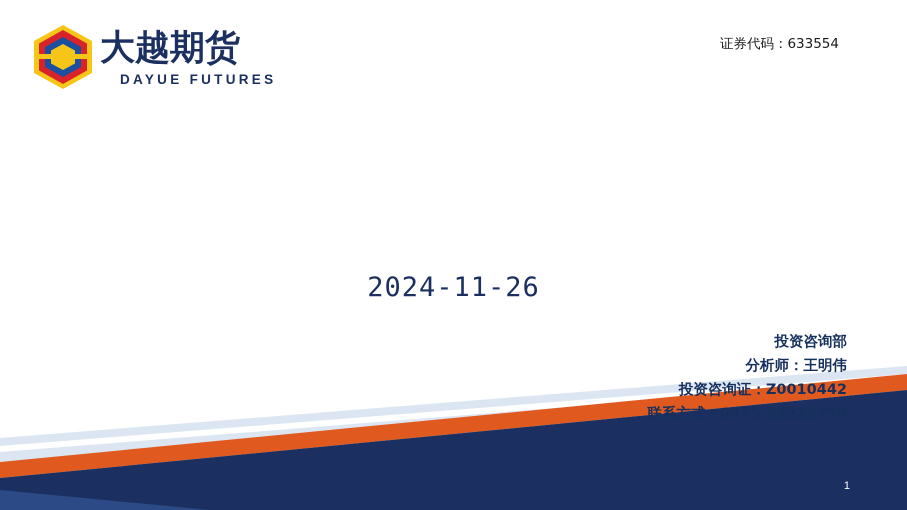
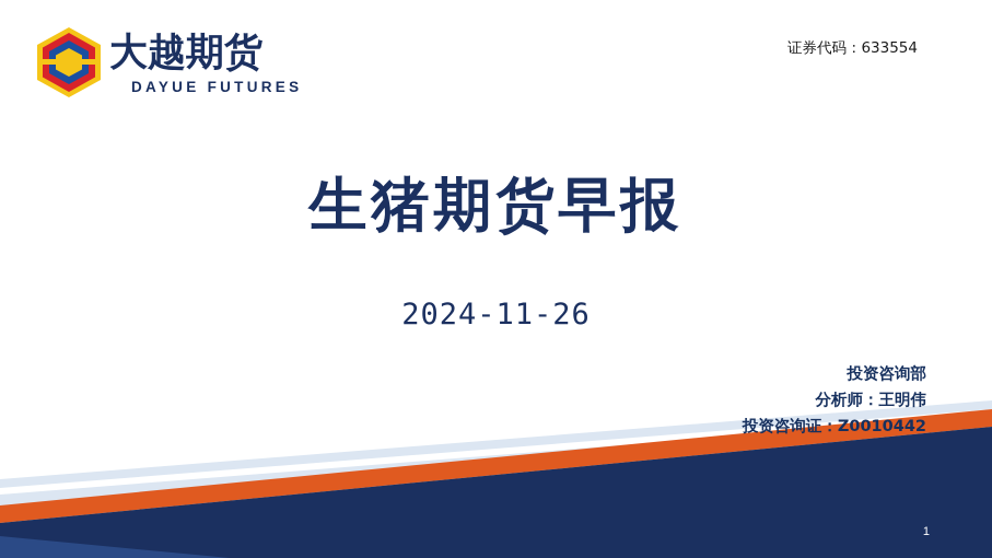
  大越期货
  DAYUE FUTURES
  证券代码：633554
+ 生猪期货早报
  2024-11-26
  投资咨询部
  分析师：王明伟
  投资咨询证：Z0010442
- 联系方式：0575-85226759
  1
